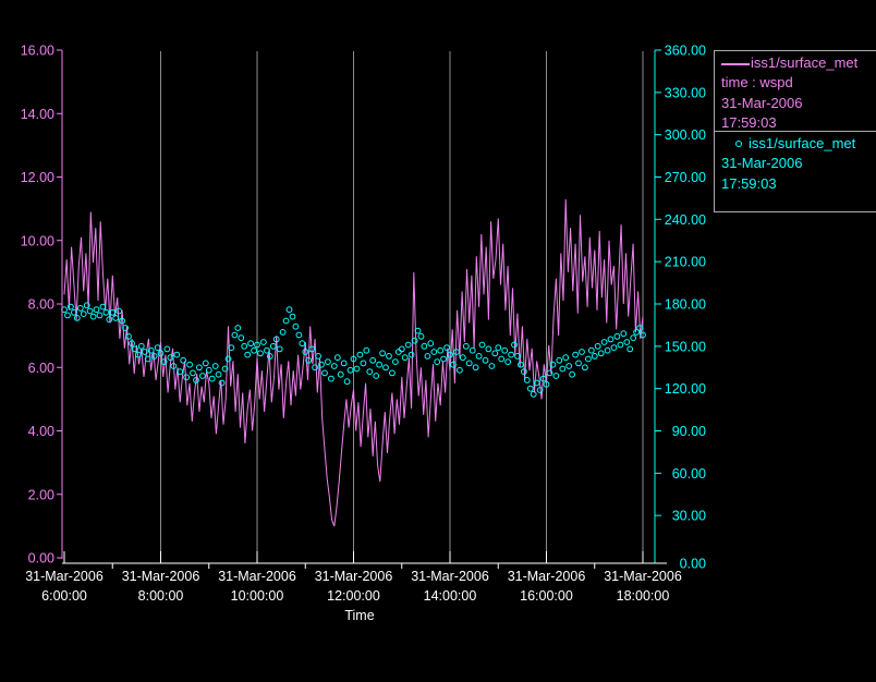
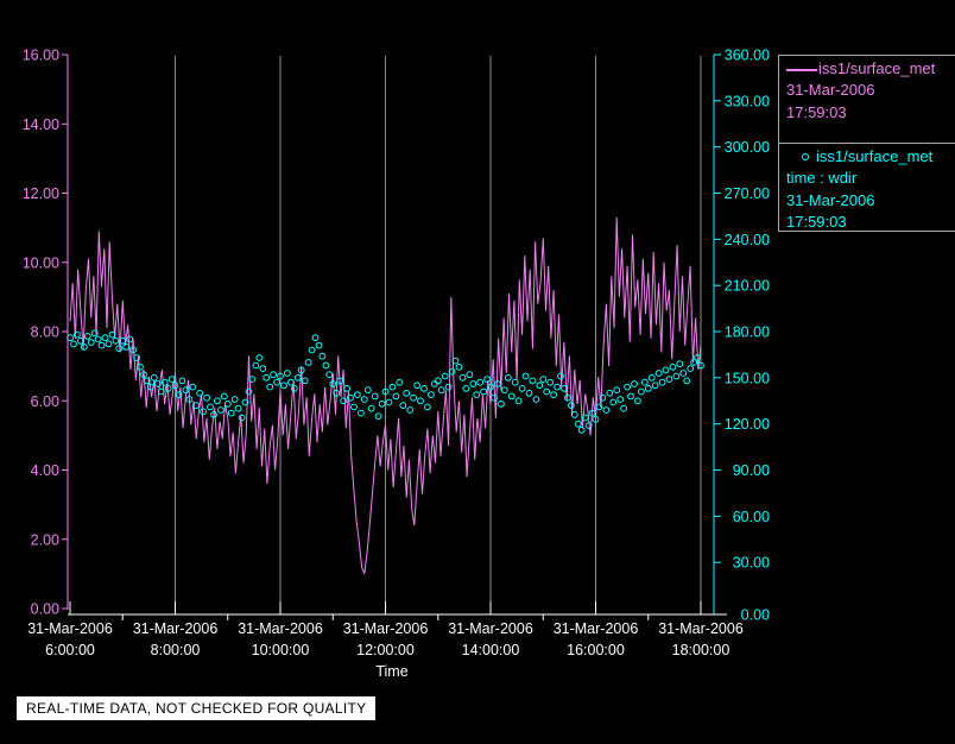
  16.00
  14.00
  12.00
  10.00
  8.00
  6.00
  4.00
  2.00
  0.00
  360.00
  330.00
  300.00
  270.00
  240.00
  210.00
  180.00
  150.00
  120.00
  90.00
  60.00
  30.00
  0.00
  31-Mar-2006
  6:00:00
  31-Mar-2006
  8:00:00
  31-Mar-2006
  10:00:00
  31-Mar-2006
  12:00:00
  31-Mar-2006
  14:00:00
  31-Mar-2006
  16:00:00
  31-Mar-2006
  18:00:00
  Time
  iss1/surface_met
- time : wspd
  31-Mar-2006
  17:59:03
  iss1/surface_met
+ time : wdir
  31-Mar-2006
  17:59:03
+ REAL-TIME DATA, NOT CHECKED FOR QUALITY
